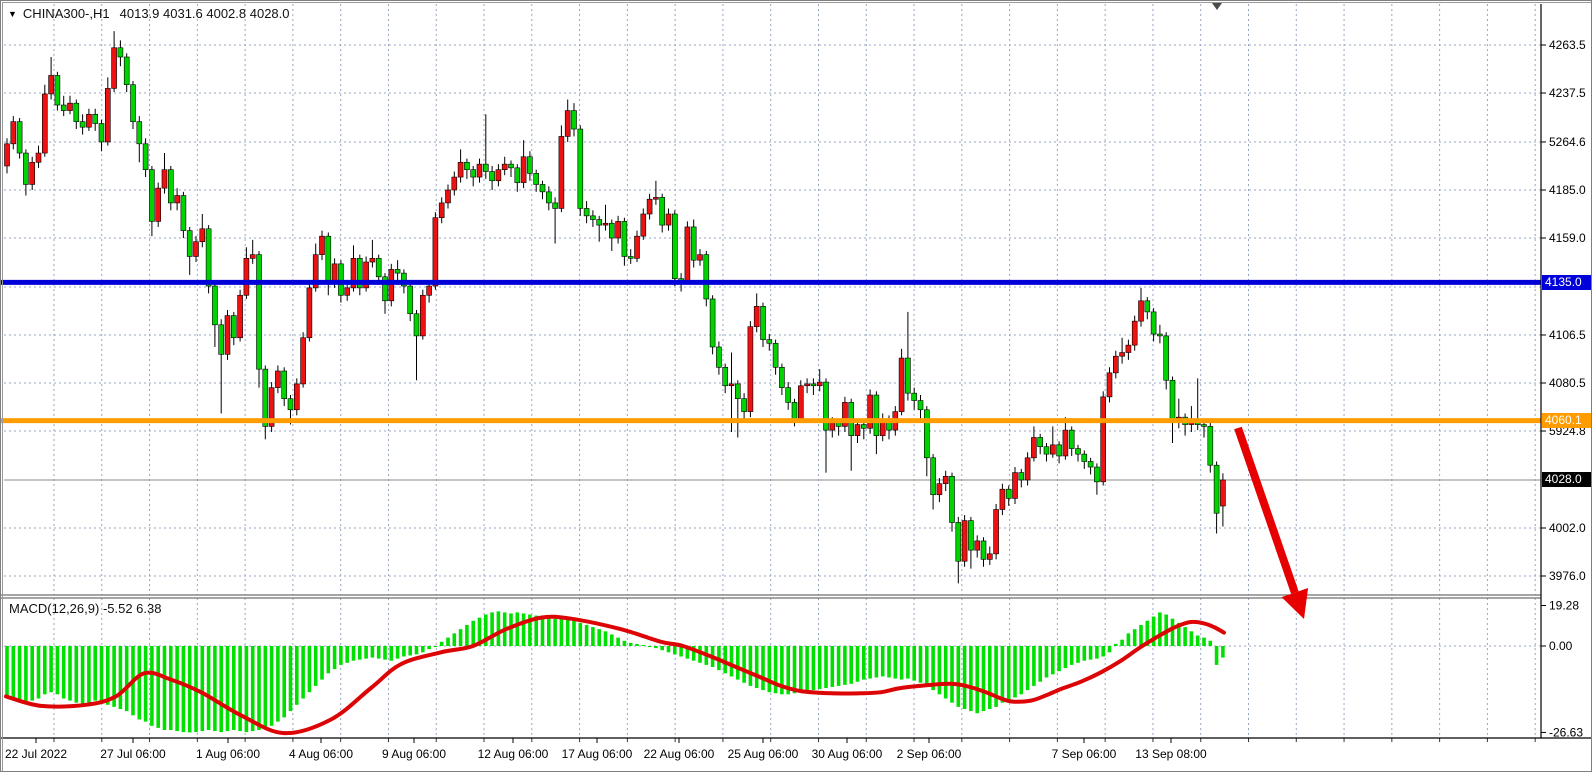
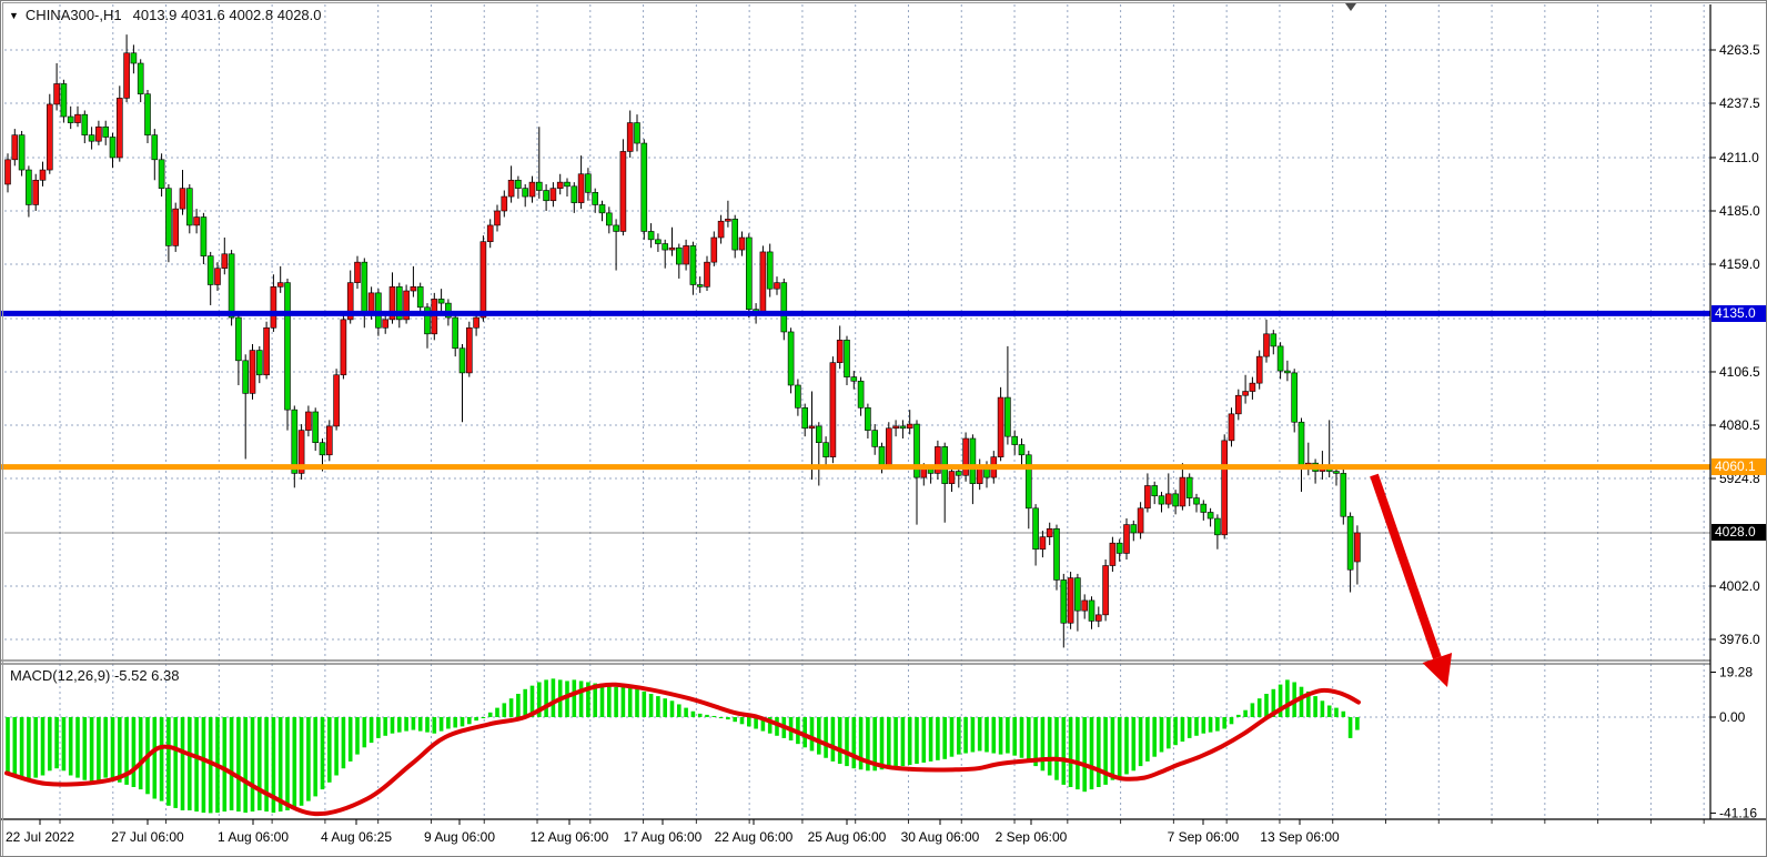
  4263.5
  4237.5
- 5264.6
+ 4211.0
  4185.0
  4159.0
  4106.5
  4080.5
  5924.8
  4002.0
  3976.0
  19.28
  0.00
- -26.63
+ -41.16
  22 Jul 2022
  27 Jul 06:00
  1 Aug 06:00
- 4 Aug 06:00
+ 4 Aug 06:25
  9 Aug 06:00
  12 Aug 06:00
  17 Aug 06:00
  22 Aug 06:00
  25 Aug 06:00
  30 Aug 06:00
  2 Sep 06:00
  7 Sep 06:00
- 13 Sep 08:00
+ 13 Sep 06:00
  ▼
  CHINA300-,H1
  4013.9 4031.6 4002.8 4028.0
  MACD(12,26,9) -5.52 6.38
  4135.0
  4060.1
  4028.0
